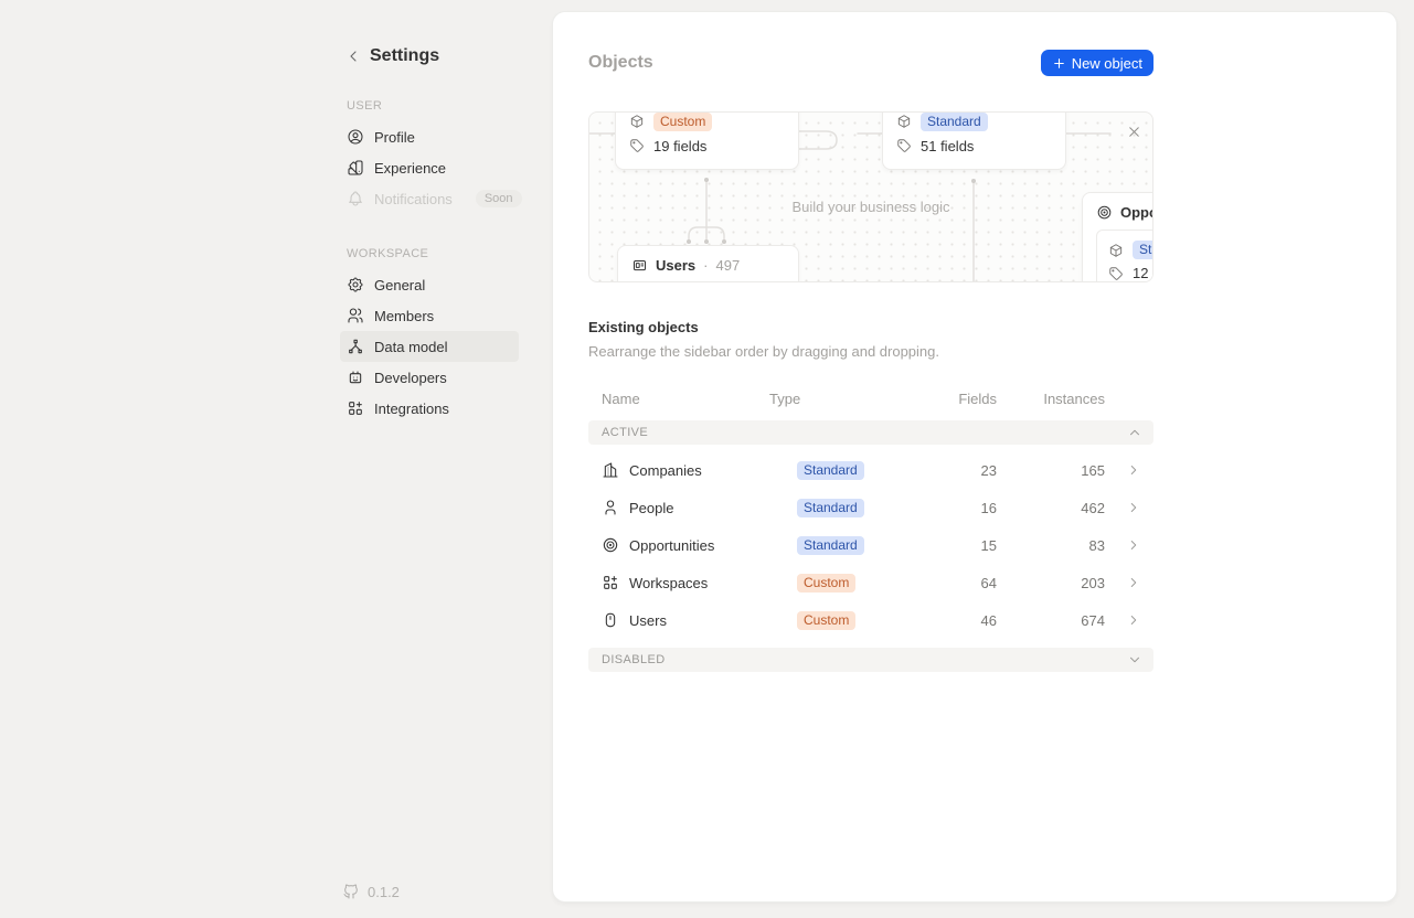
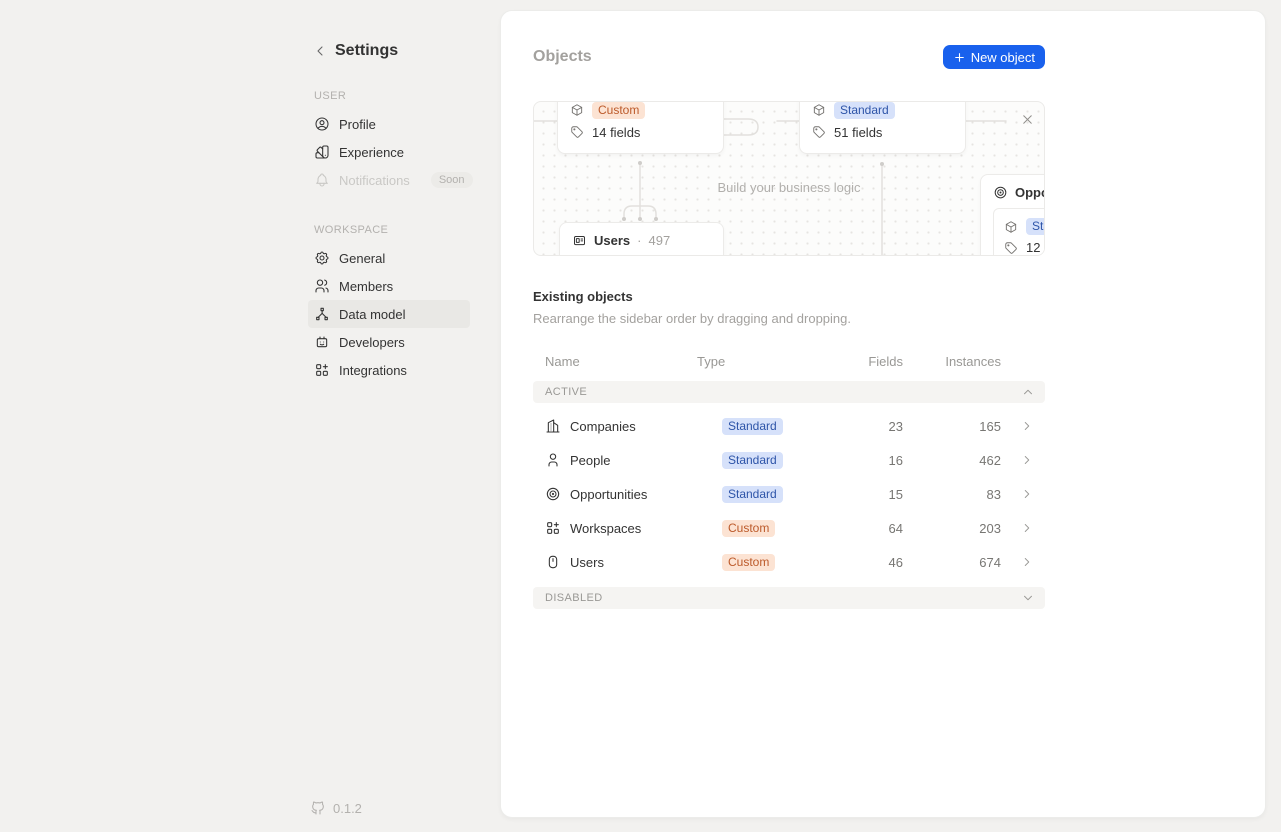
  Settings
  USER
  Profile
  Experience
  Notifications
  Soon
  WORKSPACE
  General
  Members
  Data model
  Developers
  Integrations
  0.1.2
  Objects
  New object
  Custom
- 19 fields
+ 14 fields
  Standard
  51 fields
  Users
  ·
  497
  Build your business logic
  Existing objects
  Rearrange the sidebar order by dragging and dropping.
  Name
  Type
  Fields
  Instances
  ACTIVE
  Companies
  Standard
  23
  165
  People
  Standard
  16
  462
  Opportunities
  Standard
  15
  83
  Workspaces
  Custom
  64
  203
  Users
  Custom
  46
  674
  DISABLED
